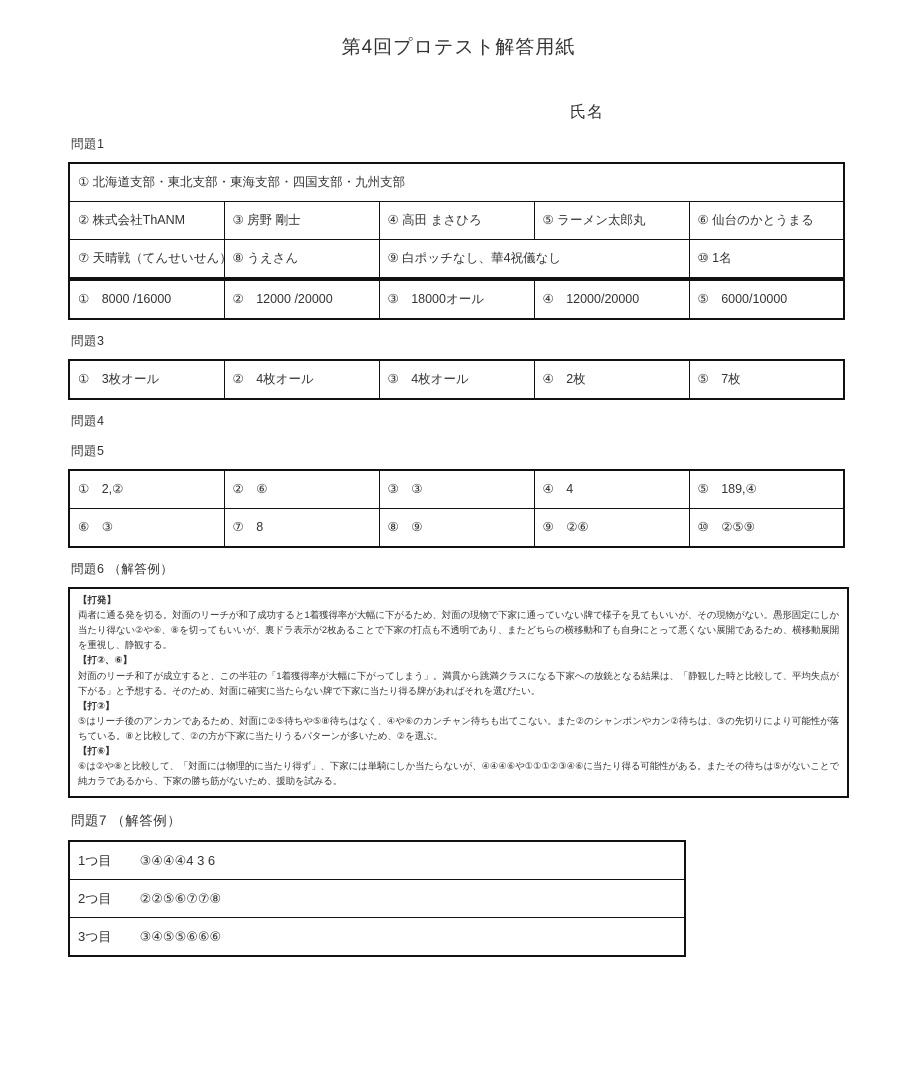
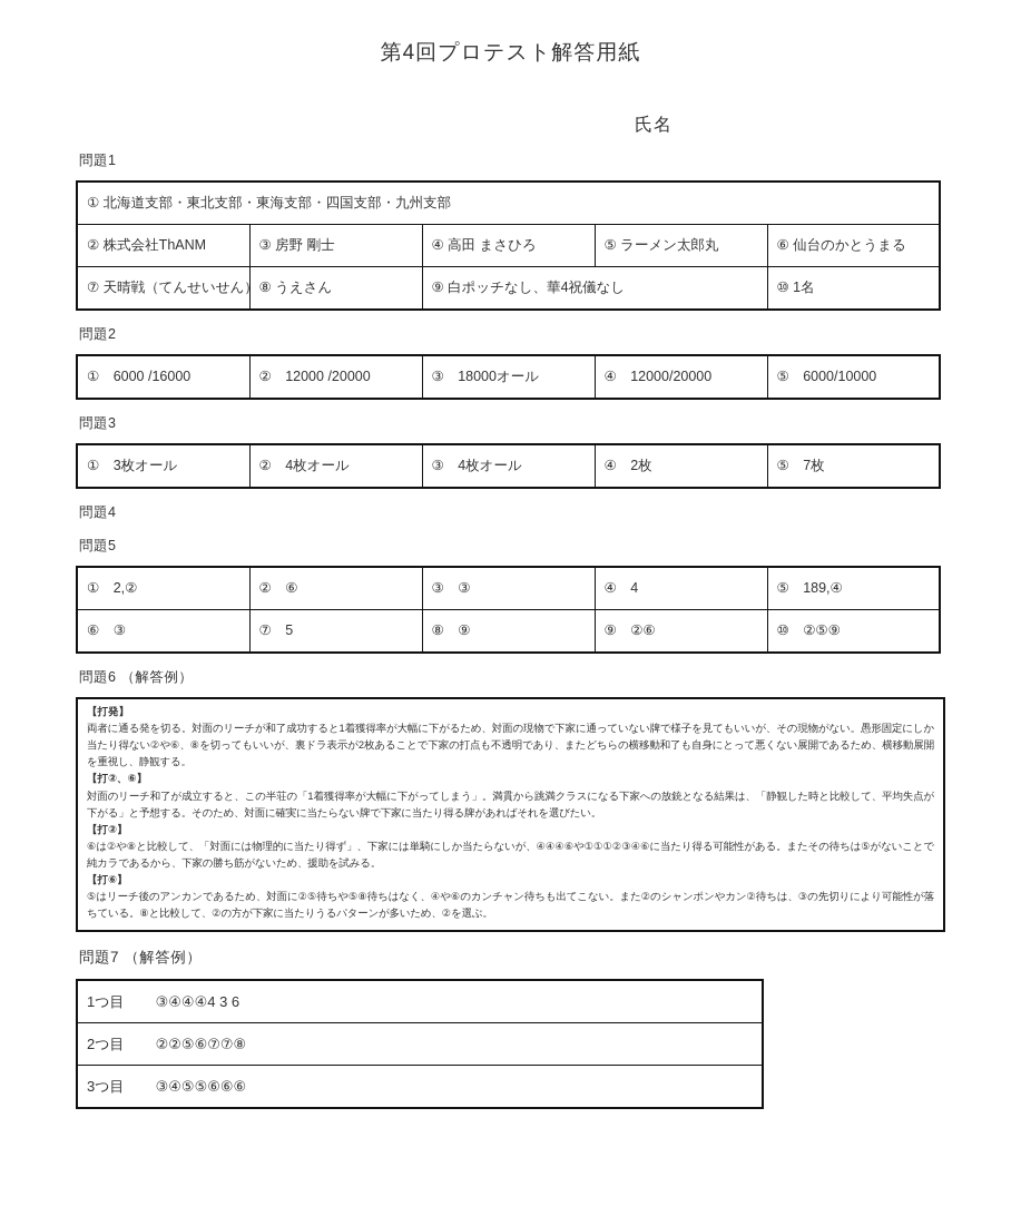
  第4回プロテスト解答用紙
  氏名
  問題1
  ① 北海道支部・東北支部・東海支部・四国支部・九州支部
  ② 株式会社ThANM	③ 房野 剛士	④ 高田 まさひろ	⑤ ラーメン太郎丸	⑥ 仙台のかとうまる
  ⑦ 天晴戦（てんせいせん	⑧ うえさん	⑨ 白ポッチなし、華4祝儀なし	⑩ 1名
+ 問題2
- ① 8000 /16000	② 12000 /20000	③ 18000オール	④ 12000/20000	⑤ 6000/10000
+ ① 6000 /16000	② 12000 /20000	③ 18000オール	④ 12000/20000	⑤ 6000/10000
  問題3
  ① 3枚オール	② 4枚オール	③ 4枚オール	④ 2枚	⑤ 7枚
  問題4
  問題5
  ① 2,②	② ⑥	③ ③	④ 4	⑤ 189,④
- ⑥ ③	⑦ 8	⑧ ⑨	⑨ ②⑥	⑩ ②⑤⑨
+ ⑥ ③	⑦ 5	⑧ ⑨	⑨ ②⑥	⑩ ②⑤⑨
  問題6 （解答例）
  【打発】
  両者に通る発を切る。対面のリーチが和了成功すると1着獲得率が大幅に下がるため、対面の現物で下家に通っていない牌で様子を見てもいいが、その現物がない。愚形固定にしか当たり得ない②や⑥、⑧を切ってもいいが、裏ドラ表示が2枚あることで下家の打点も不透明であり、またどちらの横移動和了も自身にとって悪くない展開であるため、横移動展開を重視し、静観する。
  【打②、⑥】
  対面のリーチ和了が成立すると、この半荘の「1着獲得率が大幅に下がってしまう」。満貫から跳満クラスになる下家への放銃となる結果は、「静観した時と比較して、平均失点が下がる」と予想する。そのため、対面に確実に当たらない牌で下家に当たり得る牌があればそれを選びたい。
  【打②】
- ⑤はリーチ後のアンカンであるため、対面に②⑤待ちや⑤⑧待ちはなく、④や⑥のカンチャン待ちも出てこない。また②のシャンポンやカン②待ちは、③の先切りにより可能性が落ちている。⑧と比較して、②の方が下家に当たりうるパターンが多いため、②を選ぶ。
+ ⑥は②や⑧と比較して、「対面には物理的に当たり得ず」、下家には単騎にしか当たらないが、④④④⑥や①①①②③④⑥に当たり得る可能性がある。またその待ちは⑤がないことで純カラであるから、下家の勝ち筋がないため、援助を試みる。
  【打⑥】
- ⑥は②や⑧と比較して、「対面には物理的に当たり得ず」、下家には単騎にしか当たらないが、④④④⑥や①①①②③④⑥に当たり得る可能性がある。またその待ちは⑤がないことで純カラであるから、下家の勝ち筋がないため、援助を試みる。
+ ⑤はリーチ後のアンカンであるため、対面に②⑤待ちや⑤⑧待ちはなく、④や⑥のカンチャン待ちも出てこない。また②のシャンポンやカン②待ちは、③の先切りにより可能性が落ちている。⑧と比較して、②の方が下家に当たりうるパターンが多いため、②を選ぶ。
  問題7 （解答例）
  1つ目 ③④④④4 3 6
  2つ目 ②②⑤⑥⑦⑦⑧
  3つ目 ③④⑤⑤⑥⑥⑥
